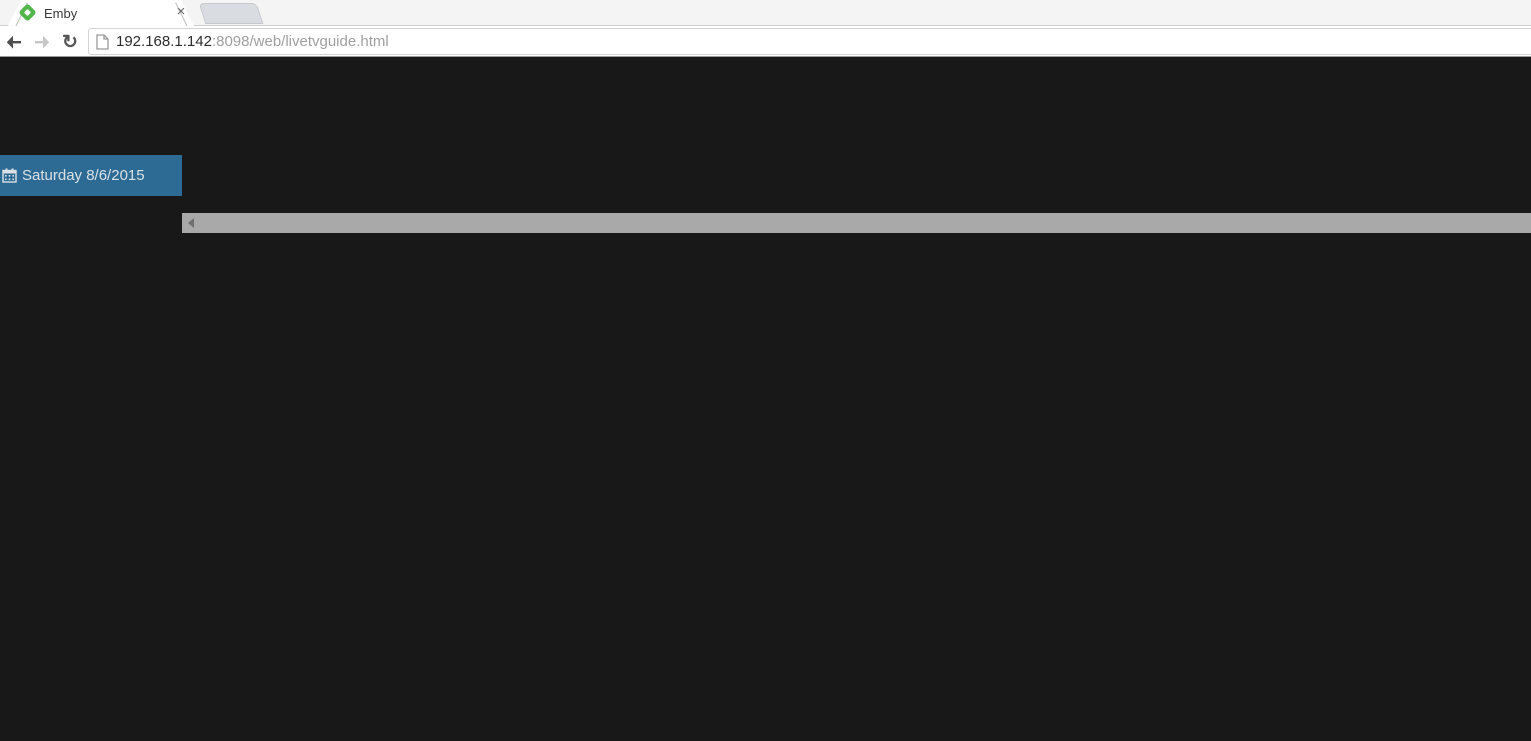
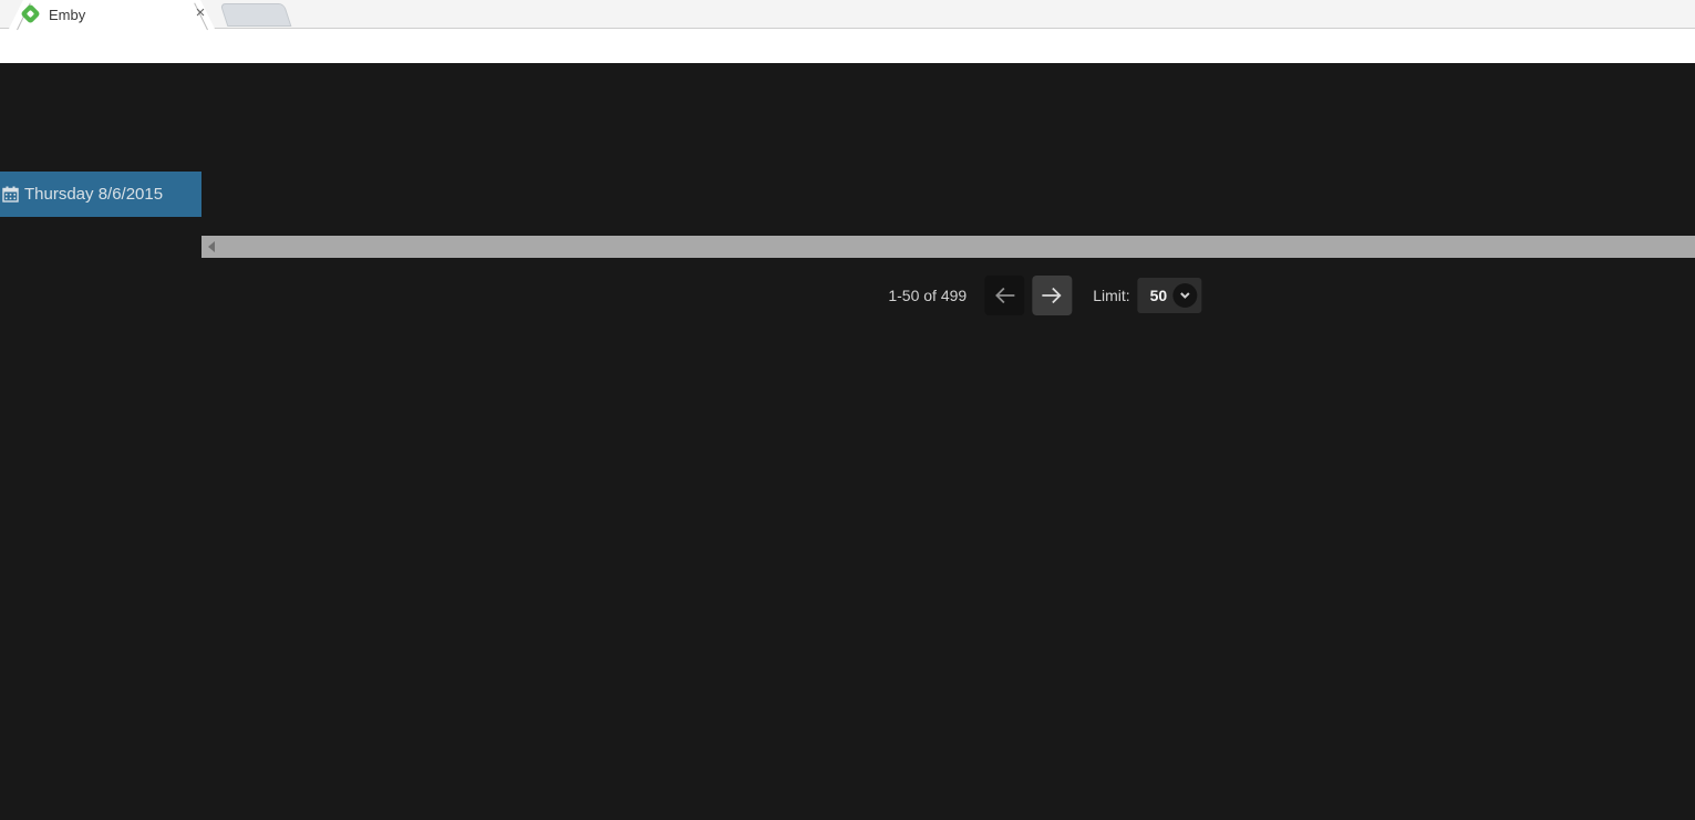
  Emby
  ×
- ↻
- 192.168.1.142:8098/web/livetvguide.html
- Saturday 8/6/2015
+ Thursday 8/6/2015
+ 1-50 of 499
+ Limit:
+ 50
